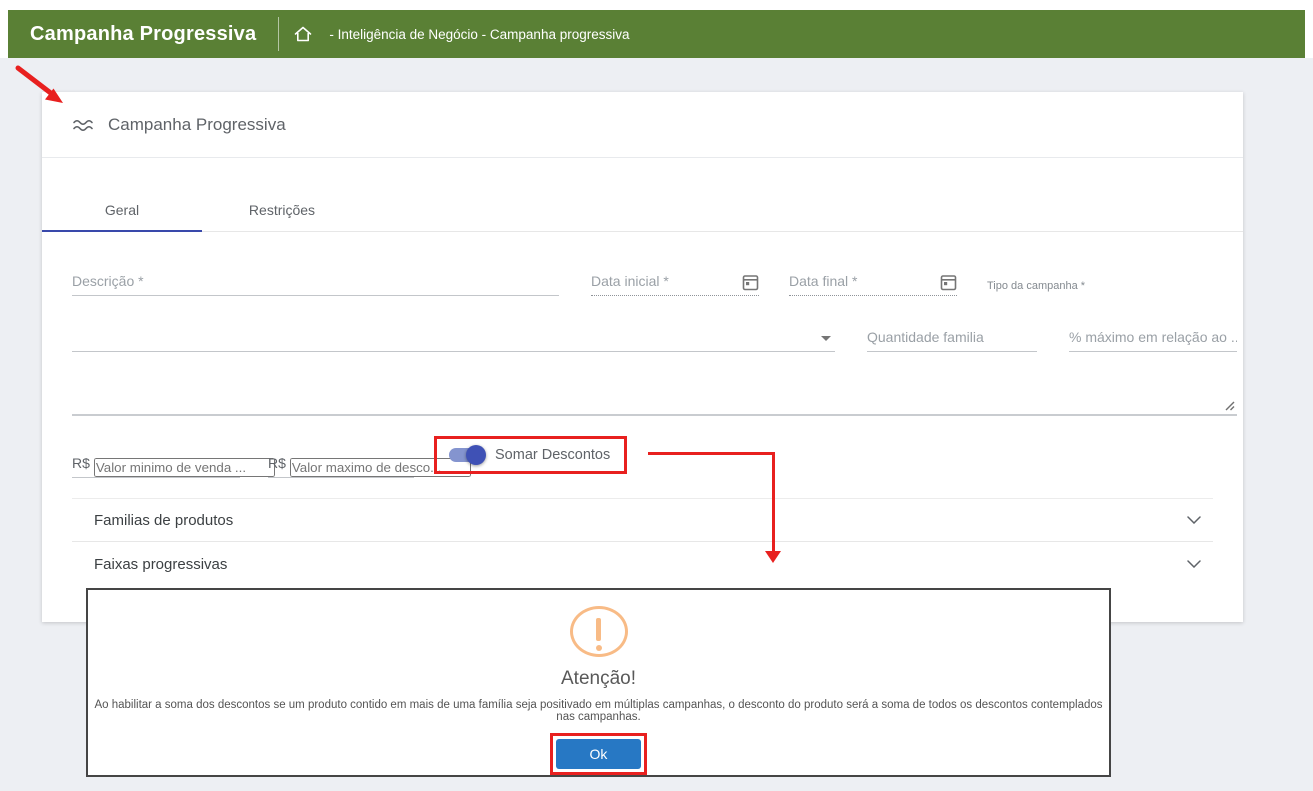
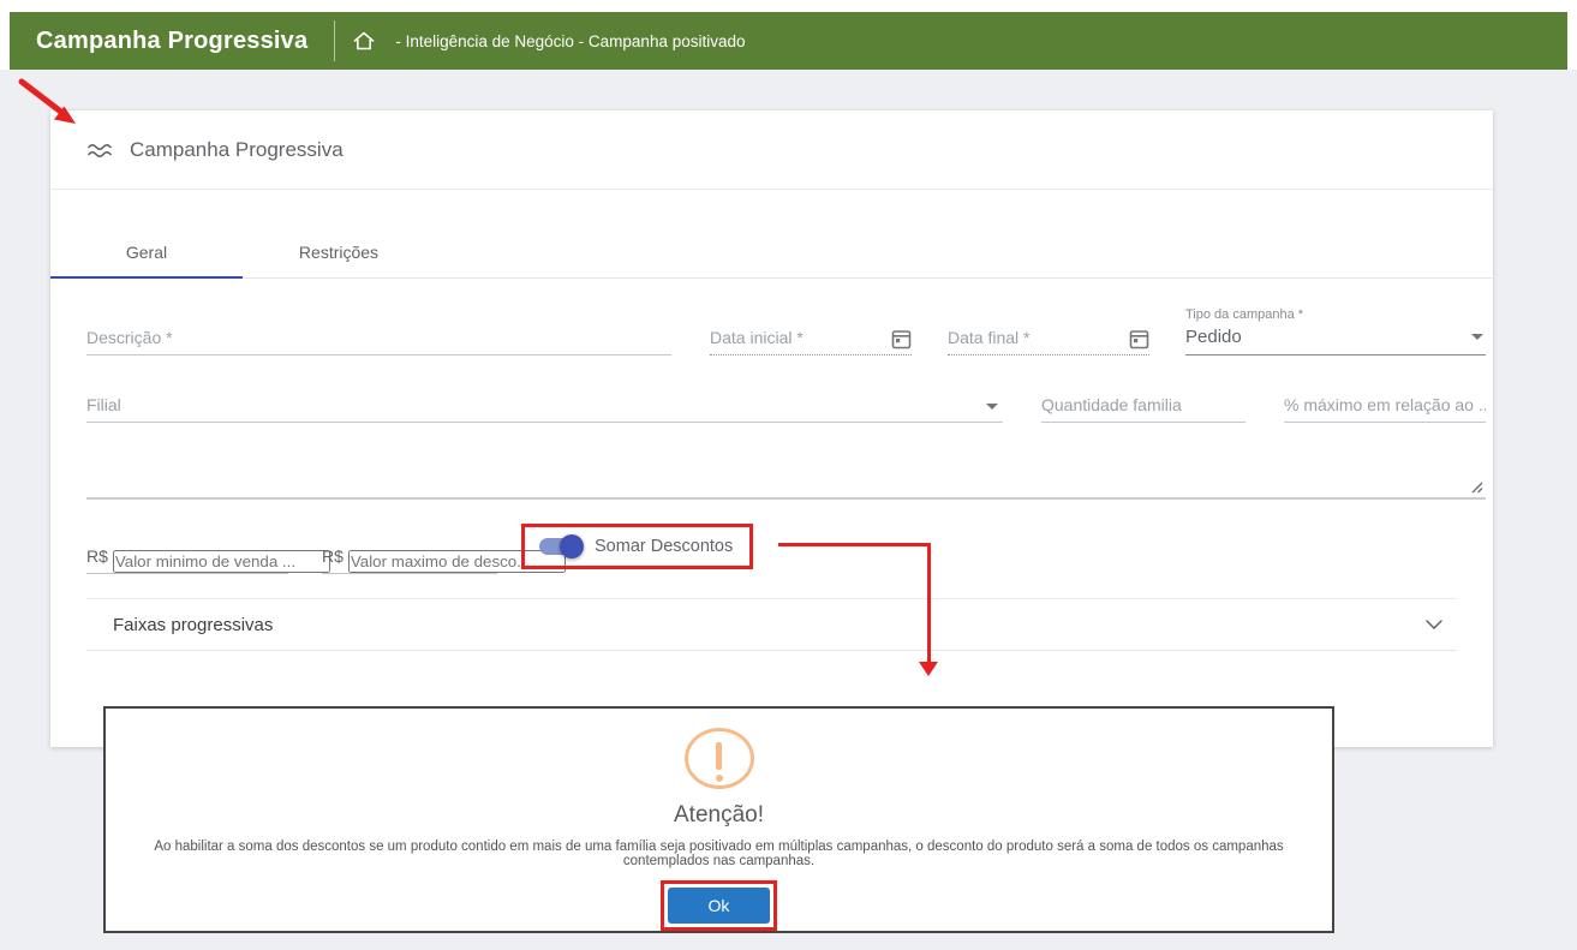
  Campanha Progressiva
- - Inteligência de Negócio - Campanha progressiva
+ - Inteligência de Negócio - Campanha positivado
  Campanha Progressiva
  Geral
  Restrições
  Descrição *
  Data inicial *
  Data final *
  Tipo da campanha *
+ Pedido
+ Filial
  Quantidade familia
  % máximo em relação ao ..
  R$
  Valor minimo de venda ...
  R$
  Valor maximo de desco...
  Somar Descontos
- Familias de produtos
  Faixas progressivas
  Atenção!
- Ao habilitar a soma dos descontos se um produto contido em mais de uma família seja positivado em múltiplas campanhas, o desconto do produto será a soma de todos os descontos contemplados nas campanhas.
+ Ao habilitar a soma dos descontos se um produto contido em mais de uma família seja positivado em múltiplas campanhas, o desconto do produto será a soma de todos os campanhas contemplados nas campanhas.
  Ok
